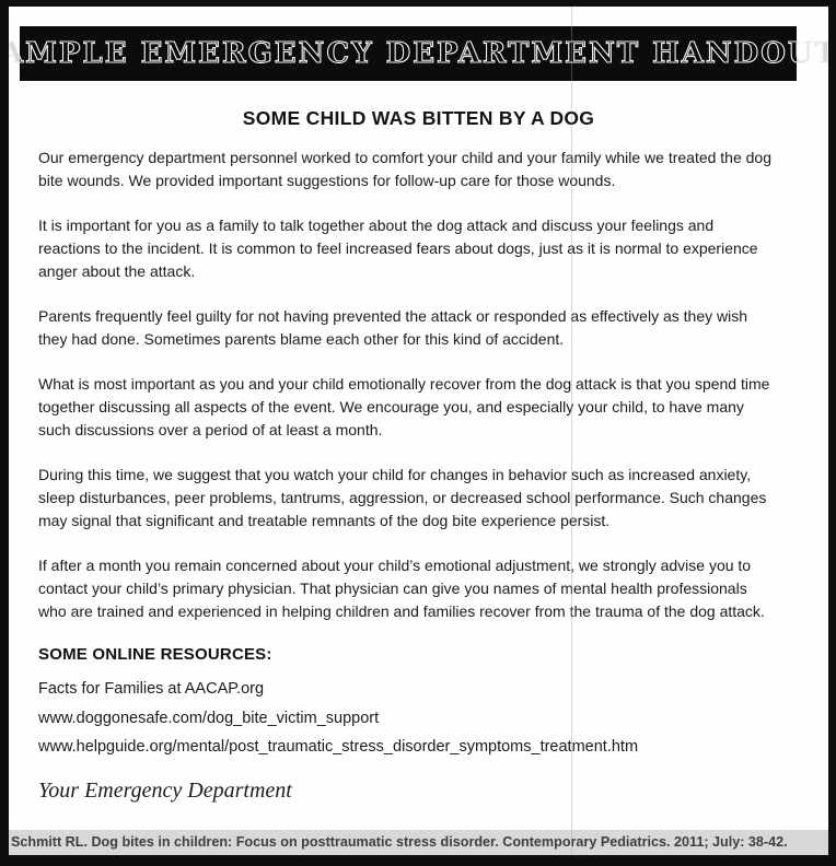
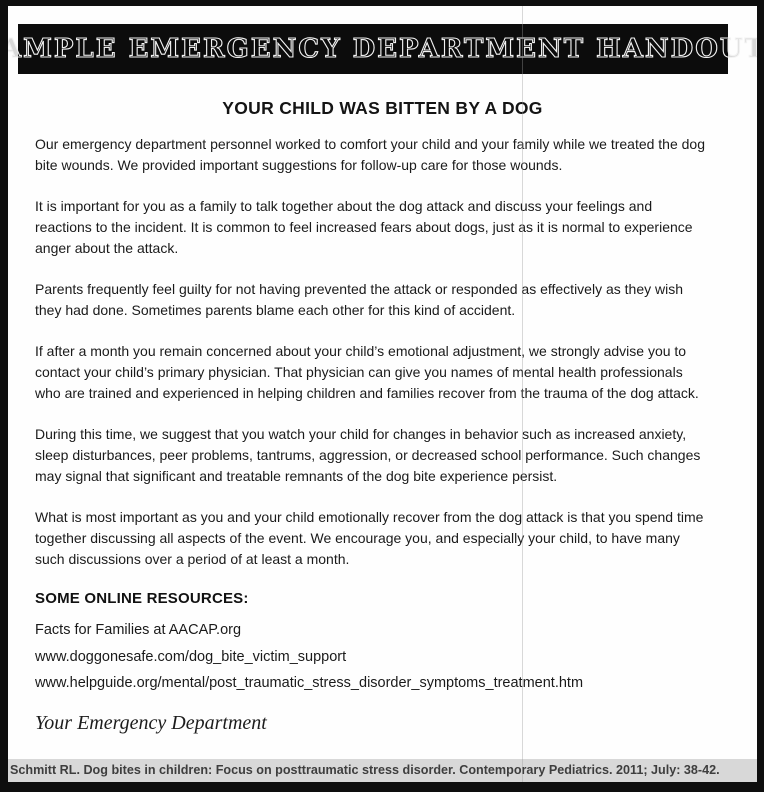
  AMPLE EMERGENCY DEPARTMENT HANDOUT
- SOME CHILD WAS BITTEN BY A DOG
+ YOUR CHILD WAS BITTEN BY A DOG
  Our emergency department personnel worked to comfort your child and your family while we treated the dog bite wounds. We provided important suggestions for follow-up care for those wounds.
  It is important for you as a family to talk together about the dog attack and discuss your feelings and reactions to the incident. It is common to feel increased fears about dogs, just as it is normal to experience anger about the attack.
  Parents frequently feel guilty for not having prevented the attack or responded as effectively as they wish they had done. Sometimes parents blame each other for this kind of accident.
- What is most important as you and your child emotionally recover from the dog attack is that you spend time together discussing all aspects of the event. We encourage you, and especially your child, to have many such discussions over a period of at least a month.
+ If after a month you remain concerned about your child’s emotional adjustment, we strongly advise you to contact your child’s primary physician. That physician can give you names of mental health professionals who are trained and experienced in helping children and families recover from the trauma of the dog attack.
  During this time, we suggest that you watch your child for changes in behavior such as increased anxiety, sleep disturbances, peer problems, tantrums, aggression, or decreased school performance. Such changes may signal that significant and treatable remnants of the dog bite experience persist.
- If after a month you remain concerned about your child’s emotional adjustment, we strongly advise you to contact your child’s primary physician. That physician can give you names of mental health professionals who are trained and experienced in helping children and families recover from the trauma of the dog attack.
+ What is most important as you and your child emotionally recover from the dog attack is that you spend time together discussing all aspects of the event. We encourage you, and especially your child, to have many such discussions over a period of at least a month.
  SOME ONLINE RESOURCES:
  Facts for Families at AACAP.org
  www.doggonesafe.com/dog_bite_victim_support
  www.helpguide.org/mental/post_traumatic_stress_disorder_symptoms_treatment.htm
  Your Emergency Department
  Schmitt RL. Dog bites in children: Focus on posttraumatic stress disorder. Contemporary Pediatrics. 2011; July: 38-42.
